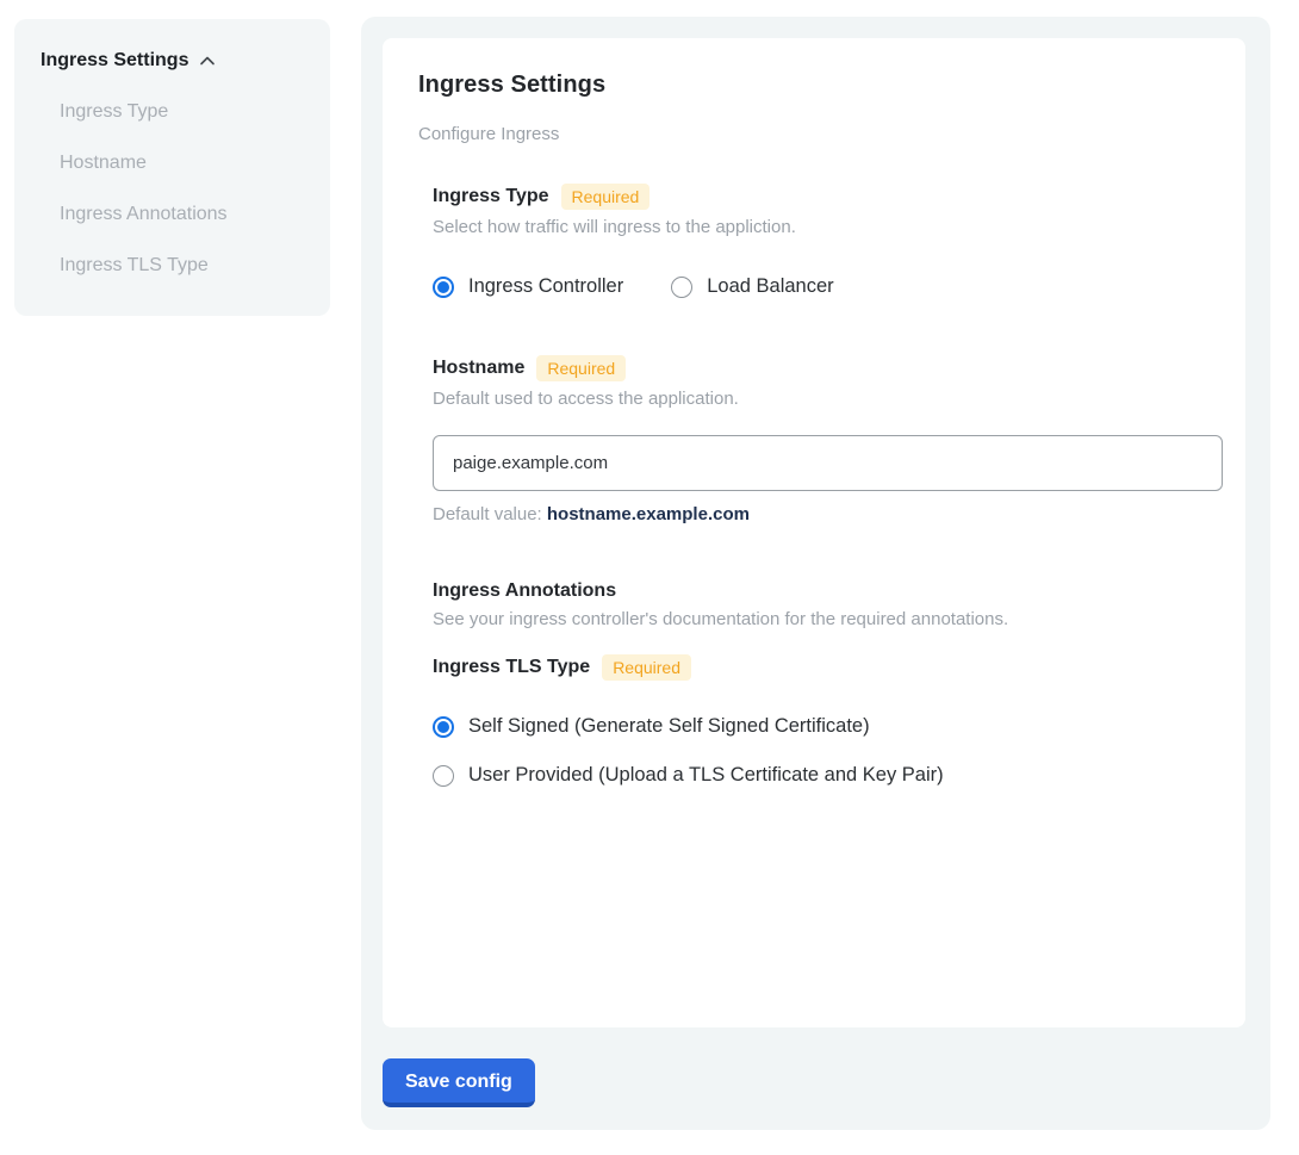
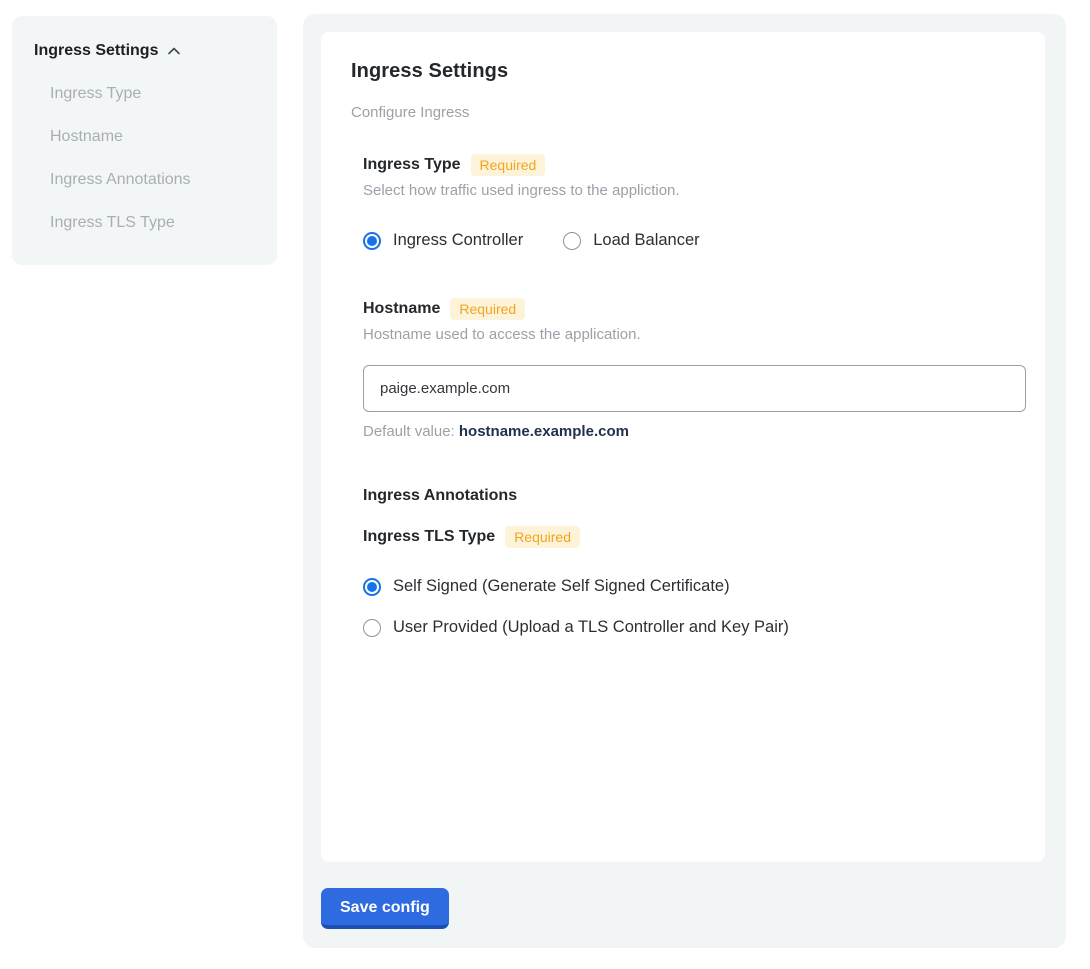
  Ingress Settings
  Ingress Type
  Hostname
  Ingress Annotations
  Ingress TLS Type
  Ingress Settings
  Configure Ingress
  Ingress Type
  Required
- Select how traffic will ingress to the appliction.
+ Select how traffic used ingress to the appliction.
  Ingress Controller
  Load Balancer
  Hostname
  Required
- Default used to access the application.
+ Hostname used to access the application.
  paige.example.com
  Default value: hostname.example.com
  Ingress Annotations
- See your ingress controller's documentation for the required annotations.
  Ingress TLS Type
  Required
  Self Signed (Generate Self Signed Certificate)
- User Provided (Upload a TLS Certificate and Key Pair)
+ User Provided (Upload a TLS Controller and Key Pair)
  Save config
